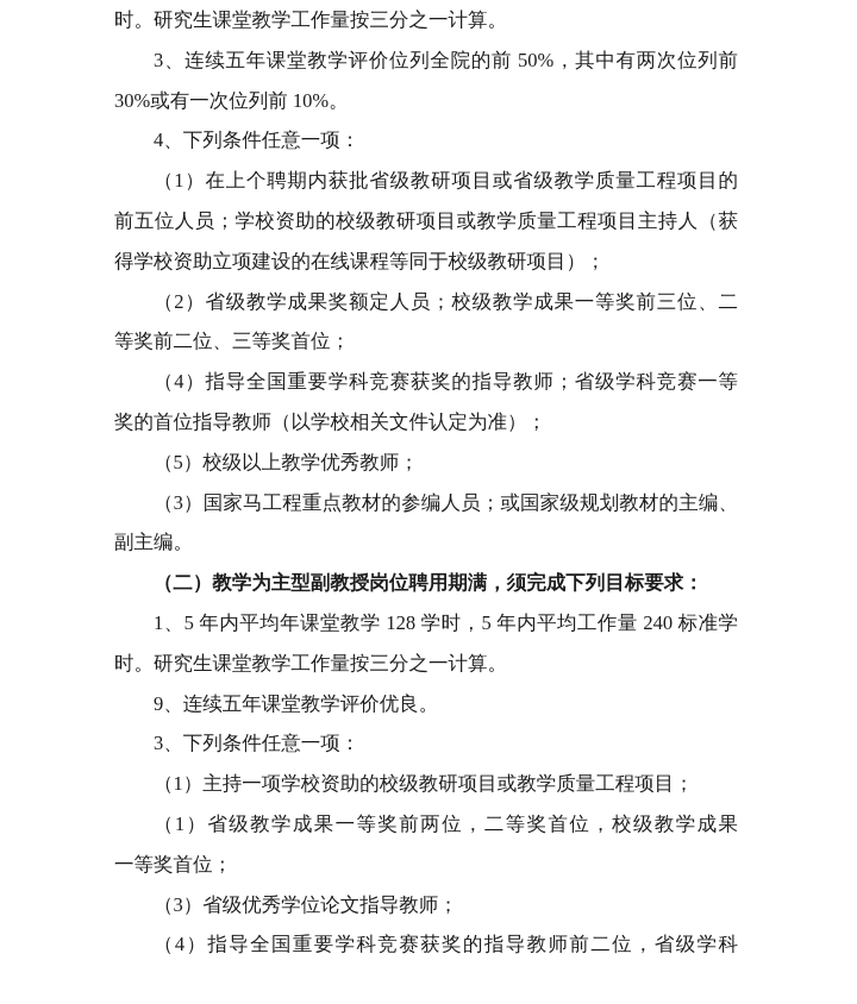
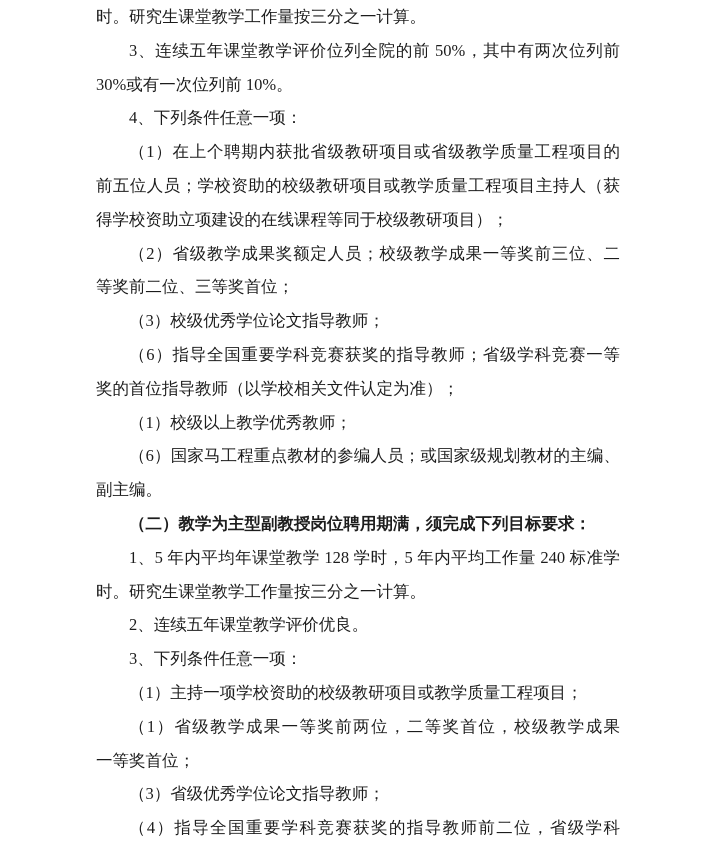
  时。研究生课堂教学工作量按三分之一计算。
  3、连续五年课堂教学评价位列全院的前 50%，其中有两次位列前
  30%或有一次位列前 10%。
  4、下列条件任意一项：
  （1）在上个聘期内获批省级教研项目或省级教学质量工程项目的
  前五位人员；学校资助的校级教研项目或教学质量工程项目主持人（获
  得学校资助立项建设的在线课程等同于校级教研项目）；
  （2）省级教学成果奖额定人员；校级教学成果一等奖前三位、二
  等奖前二位、三等奖首位；
+ （3）校级优秀学位论文指导教师；
- （4）指导全国重要学科竞赛获奖的指导教师；省级学科竞赛一等
+ （6）指导全国重要学科竞赛获奖的指导教师；省级学科竞赛一等
  奖的首位指导教师（以学校相关文件认定为准）；
- （5）校级以上教学优秀教师；
+ （1）校级以上教学优秀教师；
- （3）国家马工程重点教材的参编人员；或国家级规划教材的主编、
+ （6）国家马工程重点教材的参编人员；或国家级规划教材的主编、
  副主编。
  （二）教学为主型副教授岗位聘用期满，须完成下列目标要求：
  1、5 年内平均年课堂教学 128 学时，5 年内平均工作量 240 标准学
  时。研究生课堂教学工作量按三分之一计算。
- 9、连续五年课堂教学评价优良。
+ 2、连续五年课堂教学评价优良。
  3、下列条件任意一项：
  （1）主持一项学校资助的校级教研项目或教学质量工程项目；
  （1）省级教学成果一等奖前两位，二等奖首位，校级教学成果
  一等奖首位；
  （3）省级优秀学位论文指导教师；
  （4）指导全国重要学科竞赛获奖的指导教师前二位，省级学科
